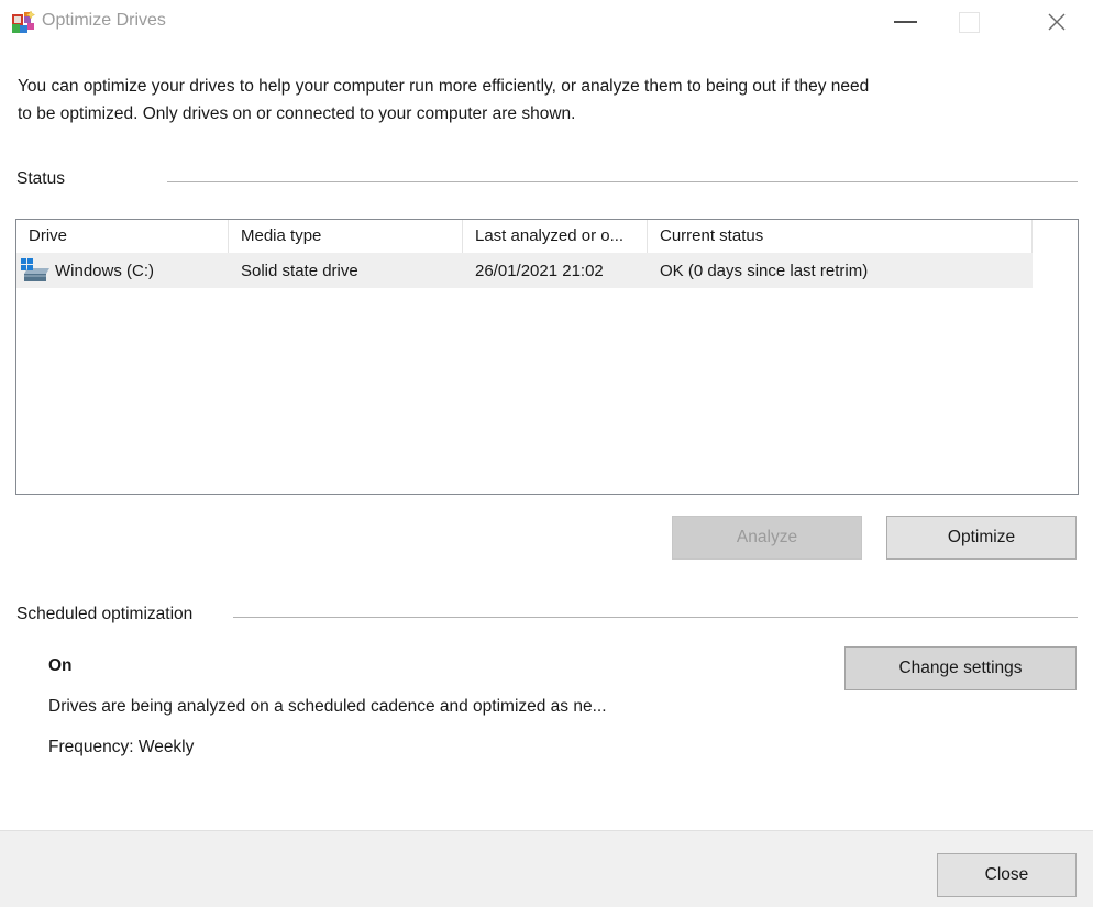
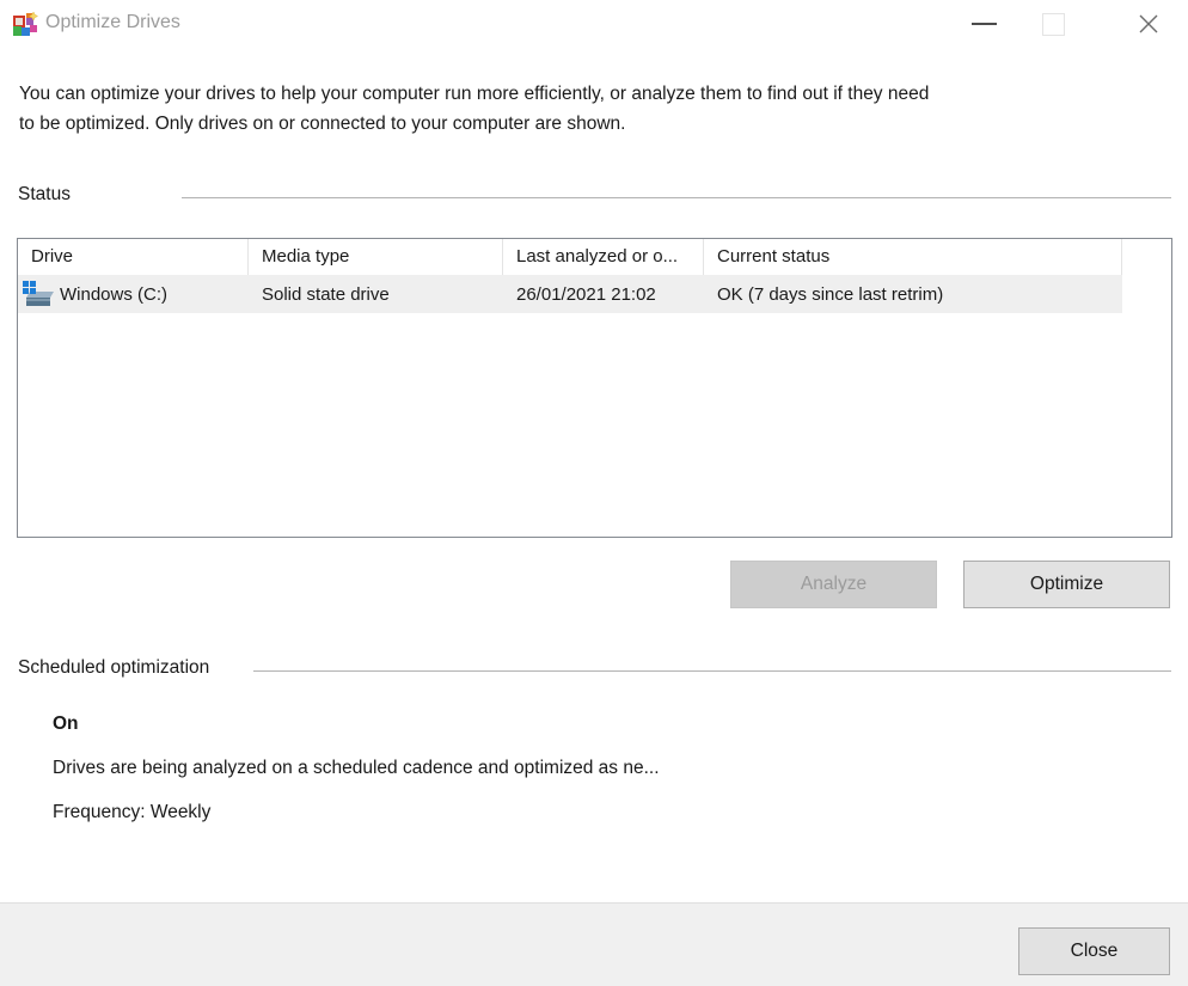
  Optimize Drives
- You can optimize your drives to help your computer run more efficiently, or analyze them to being out if they need
+ You can optimize your drives to help your computer run more efficiently, or analyze them to find out if they need
  to be optimized. Only drives on or connected to your computer are shown.
  Status
  Drive
  Media type
  Last analyzed or o...
  Current status
  Windows (C:)
  Solid state drive
  26/01/2021 21:02
- OK (0 days since last retrim)
+ OK (7 days since last retrim)
  Analyze
  Optimize
  Scheduled optimization
  On
  Drives are being analyzed on a scheduled cadence and optimized as ne...
  Frequency: Weekly
- Change settings
  Close
